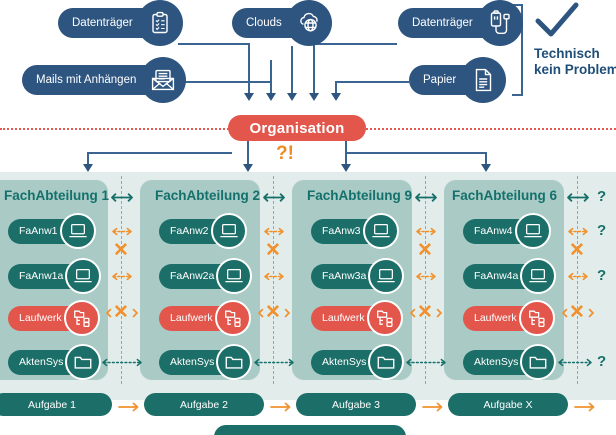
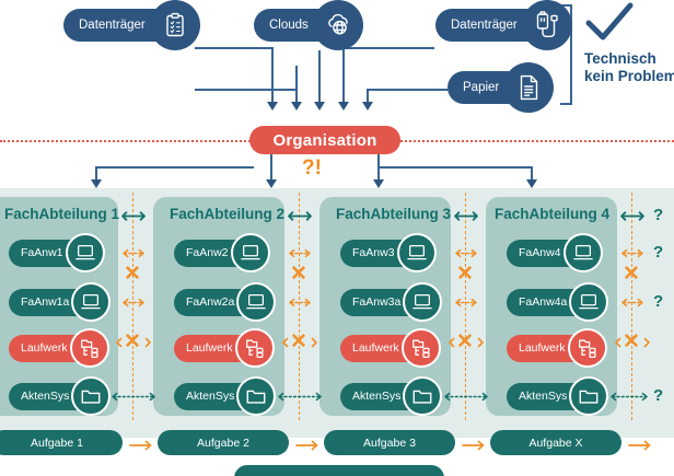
  Datenträger
  Clouds
  Datenträger
- Mails mit Anhängen
  Papier
  Technisch
  kein Problem
  Organisation
  ?!
  FachAbteilung 1
  FaAnw1
  FaAnw1a
  Laufwerk
  AktenSys
  FachAbteilung 2
  FaAnw2
  FaAnw2a
  Laufwerk
  AktenSys
- FachAbteilung 9
+ FachAbteilung 3
  FaAnw3
  FaAnw3a
  Laufwerk
  AktenSys
- FachAbteilung 6
+ FachAbteilung 4
  FaAnw4
  FaAnw4a
  Laufwerk
  AktenSys
  ?
  ?
  ✕
  ✕
  ✕
  ✕
  ?
  ✕
  ✕
  ✕
  ✕
  ?
  Aufgabe 1
  Aufgabe 2
  Aufgabe 3
  Aufgabe X
